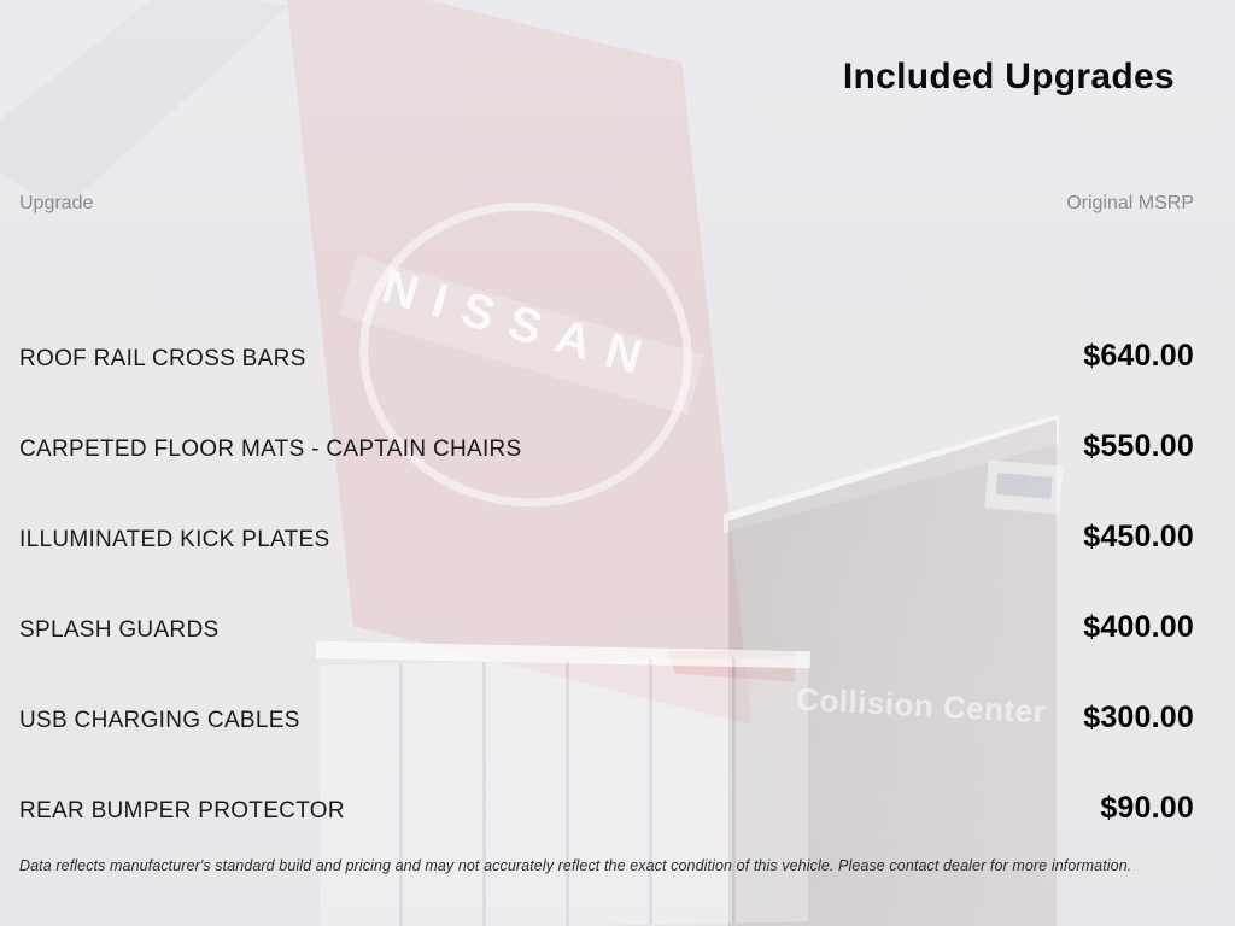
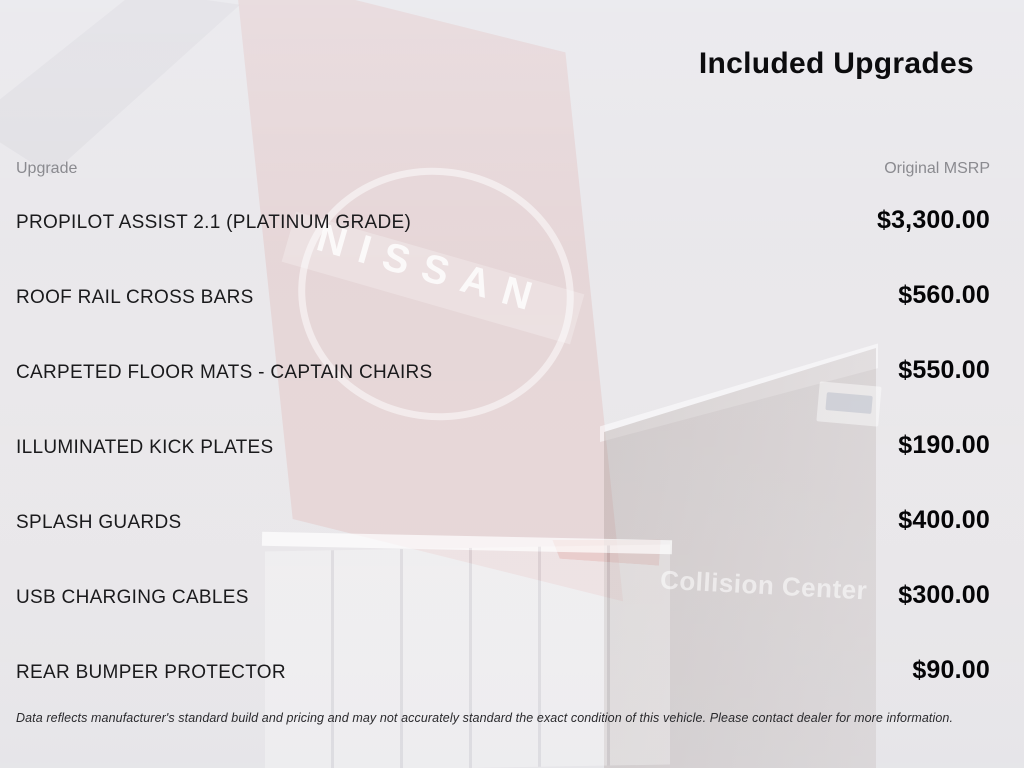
  Included Upgrades
  Upgrade
  Original MSRP
+ PROPILOT ASSIST 2.1 (PLATINUM GRADE)
+ $3,300.00
  ROOF RAIL CROSS BARS
- $640.00
+ $560.00
  CARPETED FLOOR MATS - CAPTAIN CHAIRS
  $550.00
  ILLUMINATED KICK PLATES
- $450.00
+ $190.00
  SPLASH GUARDS
  $400.00
  USB CHARGING CABLES
  $300.00
  REAR BUMPER PROTECTOR
  $90.00
- Data reflects manufacturer's standard build and pricing and may not accurately reflect the exact condition of this vehicle. Please contact dealer for more information.
+ Data reflects manufacturer's standard build and pricing and may not accurately standard the exact condition of this vehicle. Please contact dealer for more information.
